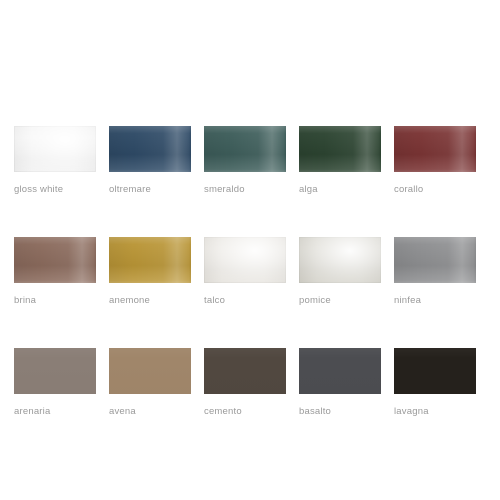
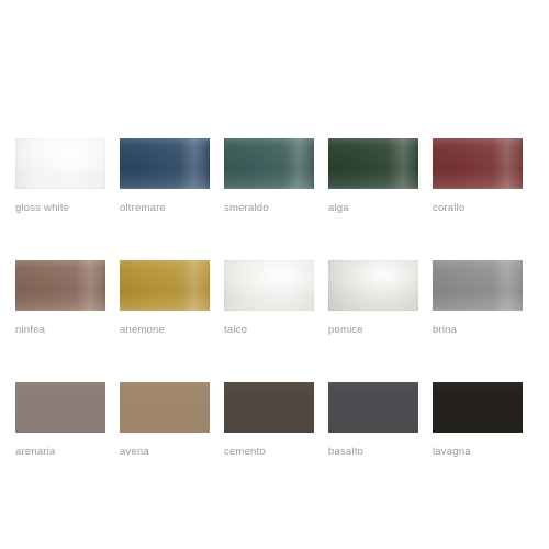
  gloss white
  oltremare
  smeraldo
  alga
  corallo
- brina
+ ninfea
  anemone
  talco
  pomice
- ninfea
+ brina
  arenaria
  avena
  cemento
  basalto
  lavagna
